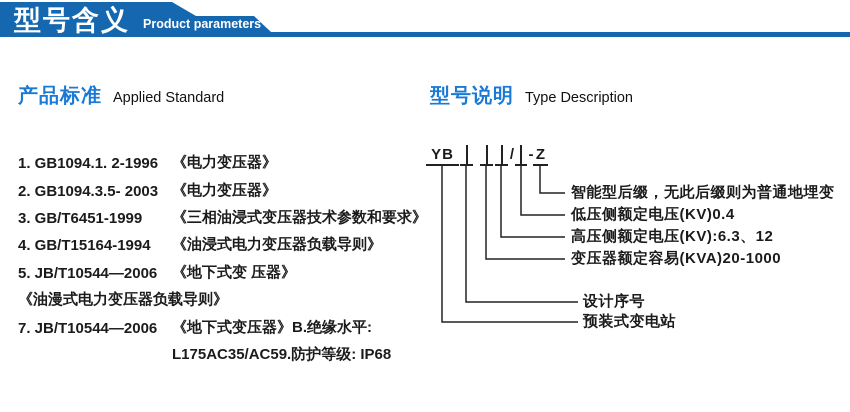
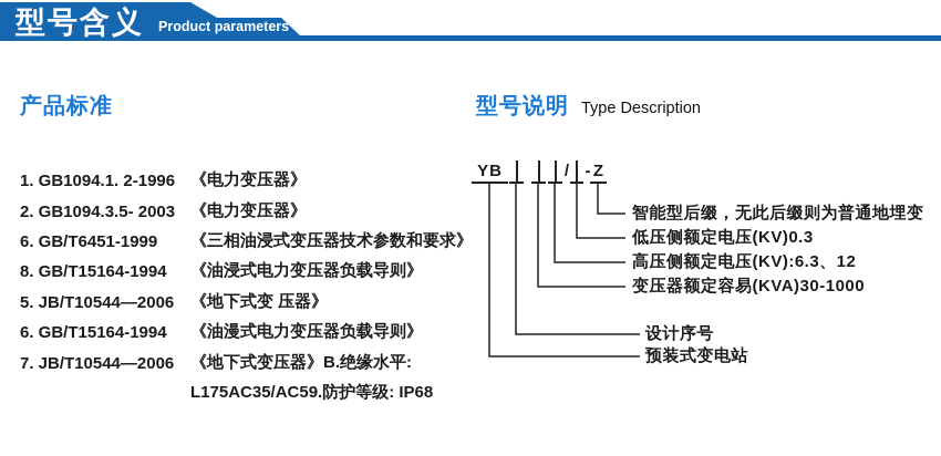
  型号含义
  Product parameters
  产品标准
- Applied Standard
  型号说明
  Type Description
  1. GB1094.1. 2-1996
  《电力变压器》
  2. GB1094.3.5- 2003
  《电力变压器》
- 3. GB/T6451-1999
+ 6. GB/T6451-1999
  《三相油浸式变压器技术参数和要求》
- 4. GB/T15164-1994
+ 8. GB/T15164-1994
  《油浸式电力变压器负载导则》
  5. JB/T10544—2006
  《地下式变 压器》
+ 6. GB/T15164-1994
  《油漫式电力变压器负载导则》
  7. JB/T10544—2006
  《地下式变压器》B.绝缘水平:
  L175AC35/AC59.防护等级: IP68
  YB
  /
  -
  Z
  智能型后缀，无此后缀则为普通地埋变
- 低压侧额定电压(KV)0.4
+ 低压侧额定电压(KV)0.3
  高压侧额定电压(KV):6.3、12
- 变压器额定容易(KVA)20-1000
+ 变压器额定容易(KVA)30-1000
  设计序号
  预装式变电站
